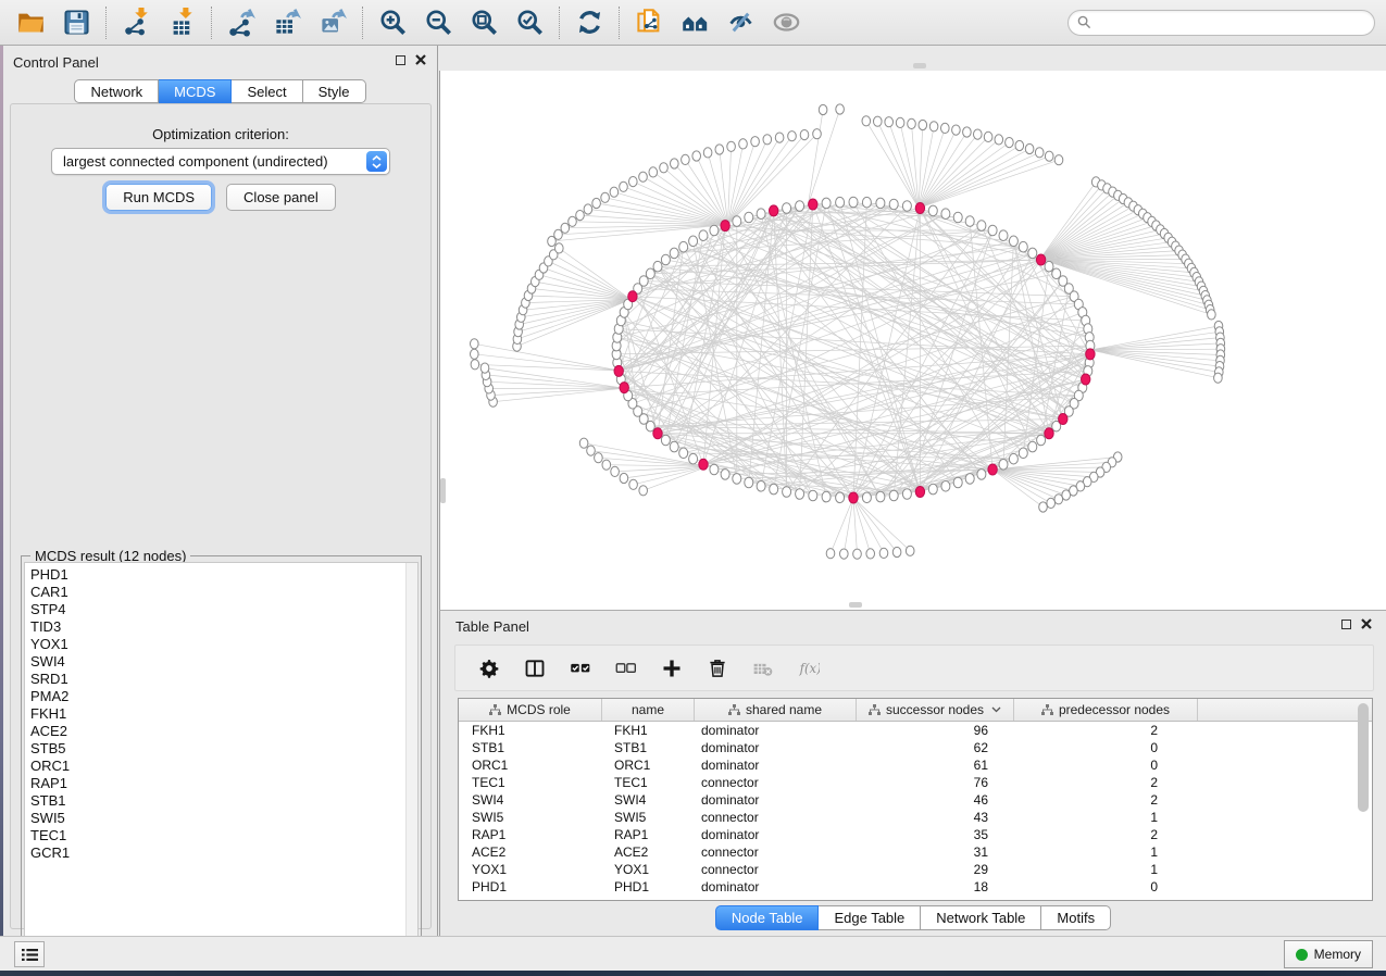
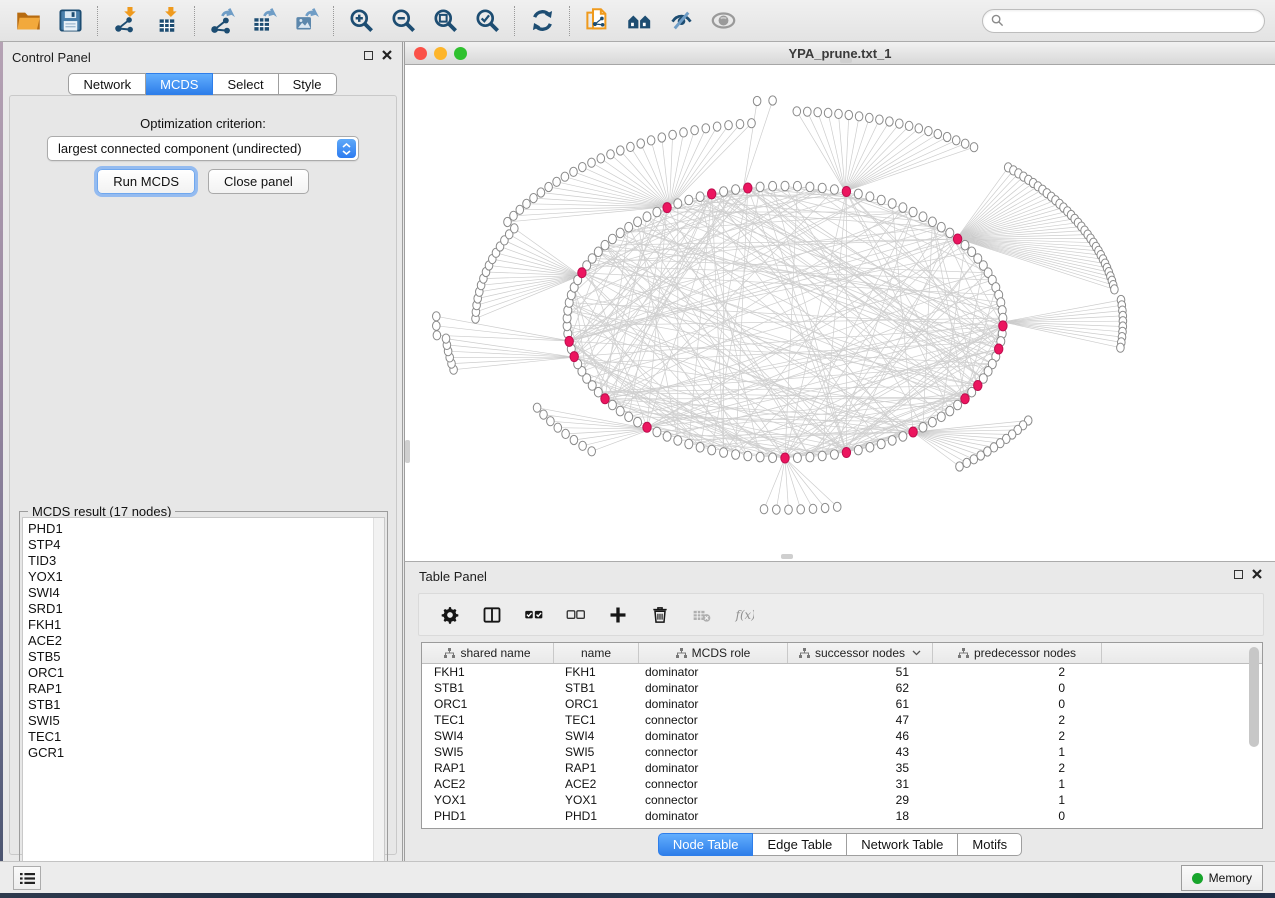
  Control Panel
  Network
  MCDS
  Select
  Style
  Optimization criterion:
  largest connected component (undirected)
  Run MCDS
  Close panel
- MCDS result (12 nodes)
+ MCDS result (17 nodes)
  PHD1
- CAR1
  STP4
  TID3
  YOX1
  SWI4
  SRD1
- PMA2
  FKH1
  ACE2
  STB5
  ORC1
  RAP1
  STB1
  SWI5
  TEC1
  GCR1
+ YPA_prune.txt_1
  Table Panel
  f(x)
- MCDS role
+ shared name
  name
- shared name
+ MCDS role
  successor nodes
  predecessor nodes
  FKH1
  FKH1
  dominator
- 96
+ 51
  2
  STB1
  STB1
  dominator
  62
  0
  ORC1
  ORC1
  dominator
  61
  0
  TEC1
  TEC1
  connector
- 76
+ 47
  2
  SWI4
  SWI4
  dominator
  46
  2
  SWI5
  SWI5
  connector
  43
  1
  RAP1
  RAP1
  dominator
  35
  2
  ACE2
  ACE2
  connector
  31
  1
  YOX1
  YOX1
  connector
  29
  1
  PHD1
  PHD1
  dominator
  18
  0
  Node Table
  Edge Table
  Network Table
  Motifs
  Memory
